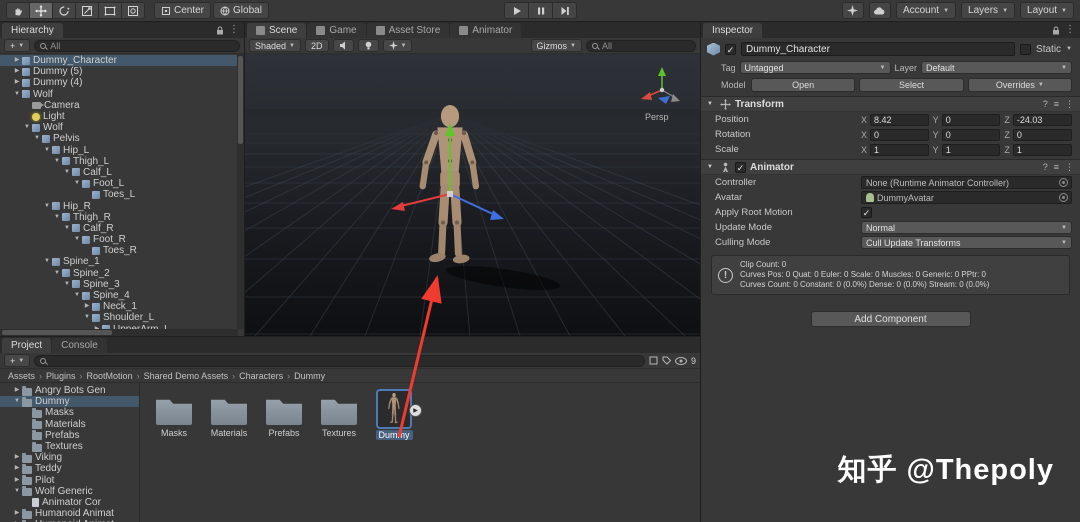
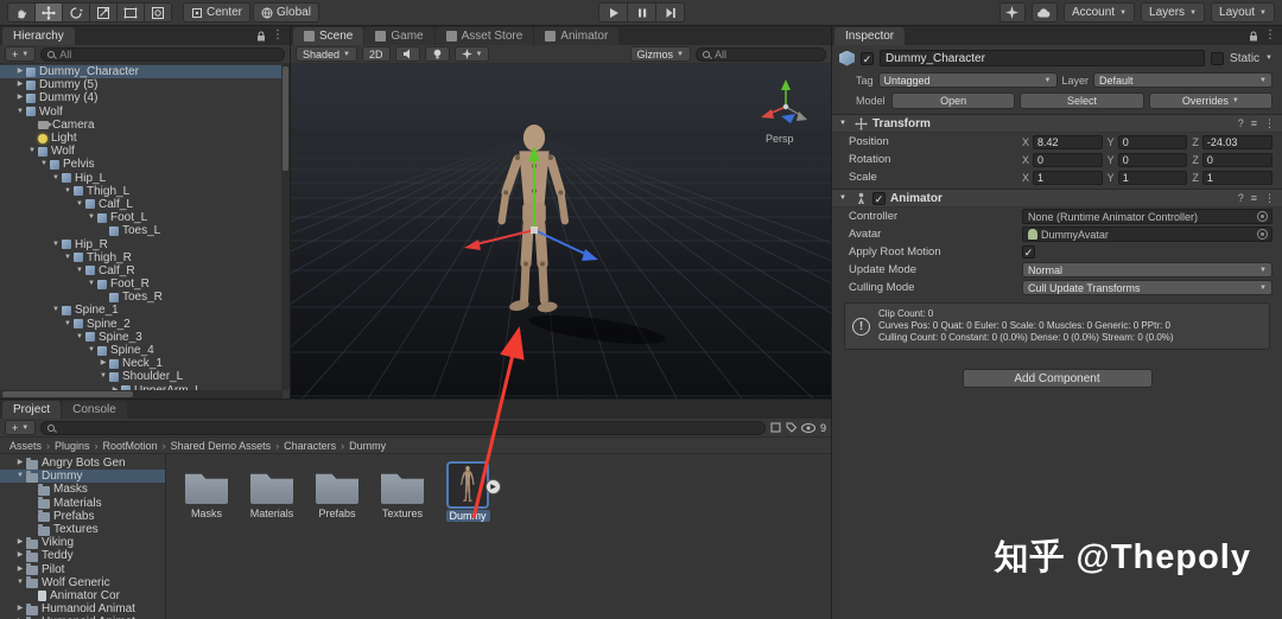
  Center
  Global
  Account
  Layers
  Layout
  Hierarchy
  ⋮
  +
  All
  Dummy_Character
  Dummy (5)
  Dummy (4)
  Wolf
  Camera
  Light
  Wolf
  Pelvis
  Hip_L
  Thigh_L
  Calf_L
  Foot_L
  Toes_L
  Hip_R
  Thigh_R
  Calf_R
  Foot_R
  Toes_R
  Spine_1
  Spine_2
  Spine_3
  Spine_4
  Neck_1
  Shoulder_L
  Scene
  Game
  Asset Store
  Animator
  Shaded
  2D
  Gizmos
  All
  Persp
  Inspector
  ⋮
  Dummy_Character
  Static
  Tag
  Untagged
  Layer
  Default
  Model
  Open
  Select
  Overrides
  Transform
  ?
  ≡
  ⋮
  Position
  X
  8.42
  Y
  0
  Z
  -24.03
  Rotation
  X
  0
  Y
  0
  Z
  0
  Scale
  X
  1
  Y
  1
  Z
  1
  Animator
  ?
  ≡
  ⋮
  Controller
  None (Runtime Animator Controller)
  Avatar
  DummyAvatar
  Apply Root Motion
  Update Mode
  Normal
  Culling Mode
  Cull Update Transforms
  !
  Clip Count: 0
  Curves Pos: 0 Quat: 0 Euler: 0 Scale: 0 Muscles: 0 Generic: 0 PPtr: 0
- Curves Count: 0 Constant: 0 (0.0%) Dense: 0 (0.0%) Stream: 0 (0.0%)
+ Culling Count: 0 Constant: 0 (0.0%) Dense: 0 (0.0%) Stream: 0 (0.0%)
  Add Component
  Project
  Console
  +
  9
  Assets
  ›
  Plugins
  ›
  RootMotion
  ›
  Shared Demo Assets
  ›
  Characters
  ›
  Dummy
  Angry Bots Gen
  Dummy
  Masks
  Materials
  Prefabs
  Textures
  Viking
  Teddy
  Pilot
  Wolf Generic
  Animator Cor
  Humanoid Animat
  Masks
  Materials
  Prefabs
  Textures
  Dummy
  知乎 @Thepoly
